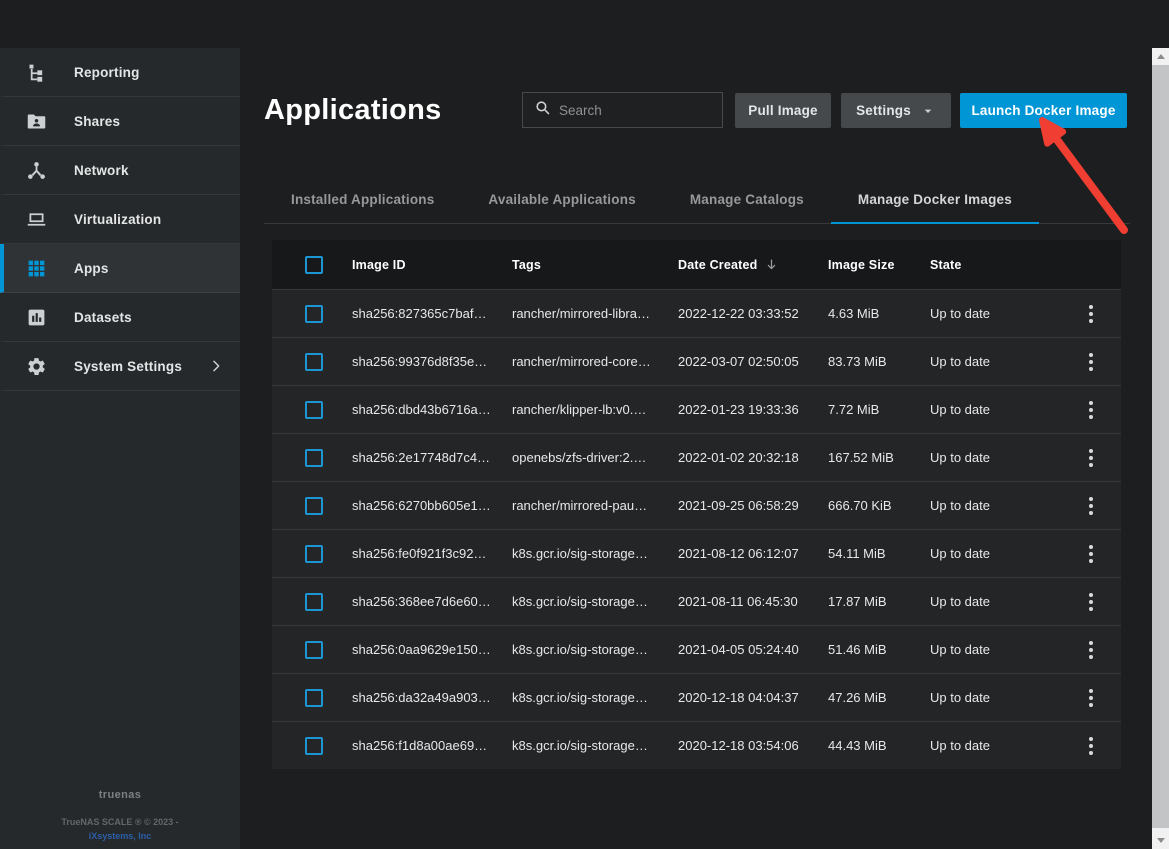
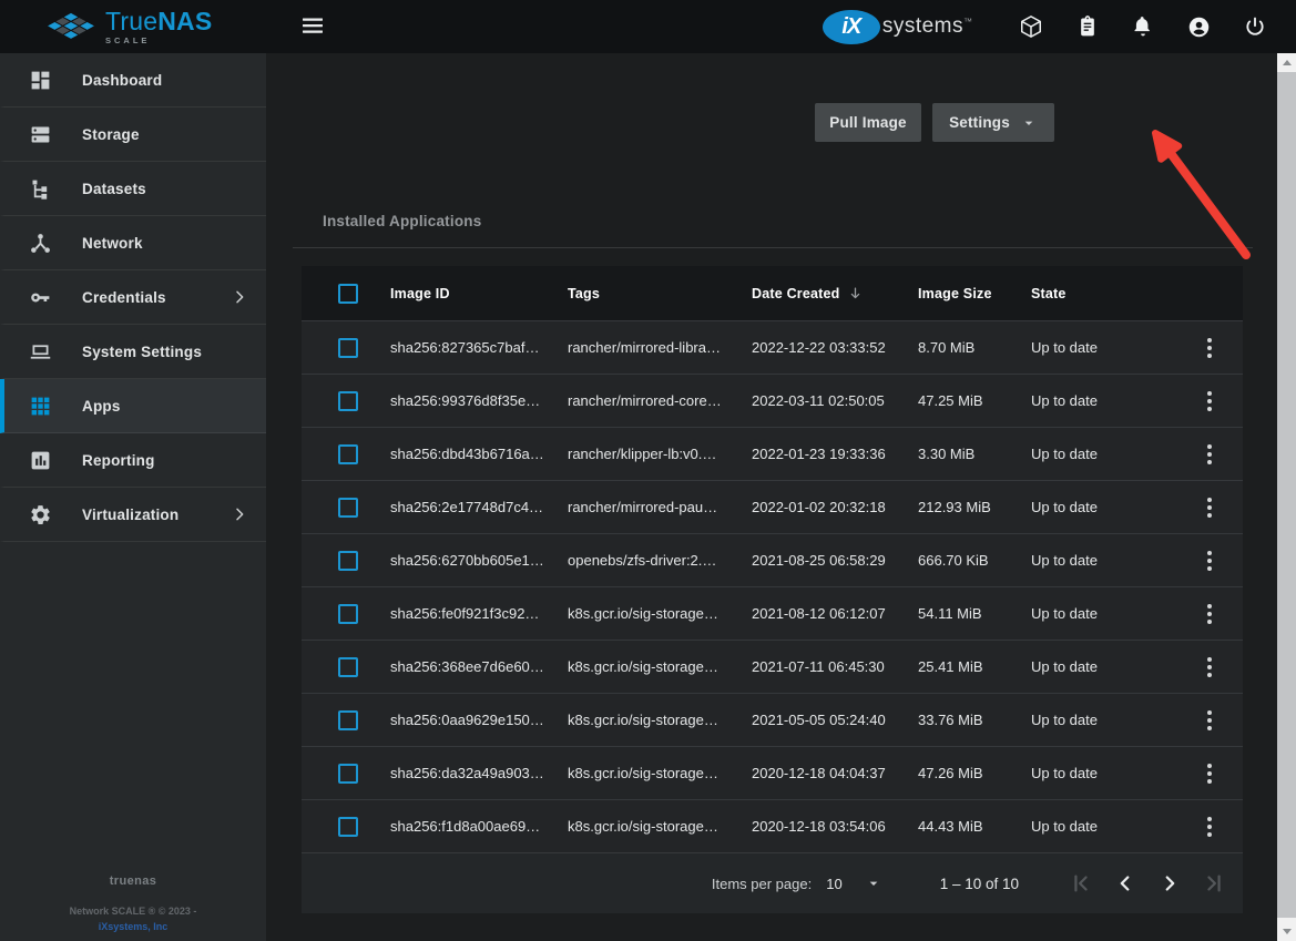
+ TrueNAS
+ SCALE
+ iX
+ systems
+ ™
+ Dashboard
+ Storage
- Reporting
+ Datasets
- Shares
  Network
+ Credentials
- Virtualization
+ System Settings
  Apps
- Datasets
+ Reporting
- System Settings
+ Virtualization
  truenas
- TrueNAS SCALE ® © 2023 -
+ Network SCALE ® © 2023 -
  iXsystems, Inc
- Applications
- Search
  Pull Image
  Settings
- Launch Docker Image
  Installed Applications
- Available Applications
- Manage Catalogs
- Manage Docker Images
  Image ID
  Tags
  Date Created
  Image Size
  State
  sha256:827365c7baf…
  rancher/mirrored-libra…
  2022-12-22 03:33:52
- 4.63 MiB
+ 8.70 MiB
  Up to date
  sha256:99376d8f35e…
  rancher/mirrored-core…
- 2022-03-07 02:50:05
+ 2022-03-11 02:50:05
- 83.73 MiB
+ 47.25 MiB
  Up to date
  sha256:dbd43b6716a…
  rancher/klipper-lb:v0.…
  2022-01-23 19:33:36
- 7.72 MiB
+ 3.30 MiB
  Up to date
  sha256:2e17748d7c4…
- openebs/zfs-driver:2.…
+ rancher/mirrored-pau…
  2022-01-02 20:32:18
- 167.52 MiB
+ 212.93 MiB
  Up to date
  sha256:6270bb605e1…
- rancher/mirrored-pau…
+ openebs/zfs-driver:2.…
- 2021-09-25 06:58:29
+ 2021-08-25 06:58:29
  666.70 KiB
  Up to date
  sha256:fe0f921f3c92…
  k8s.gcr.io/sig-storage…
  2021-08-12 06:12:07
  54.11 MiB
  Up to date
  sha256:368ee7d6e60…
  k8s.gcr.io/sig-storage…
- 2021-08-11 06:45:30
+ 2021-07-11 06:45:30
- 17.87 MiB
+ 25.41 MiB
  Up to date
  sha256:0aa9629e150…
  k8s.gcr.io/sig-storage…
- 2021-04-05 05:24:40
+ 2021-05-05 05:24:40
- 51.46 MiB
+ 33.76 MiB
  Up to date
  sha256:da32a49a903…
  k8s.gcr.io/sig-storage…
  2020-12-18 04:04:37
  47.26 MiB
  Up to date
  sha256:f1d8a00ae69…
  k8s.gcr.io/sig-storage…
  2020-12-18 03:54:06
  44.43 MiB
  Up to date
+ Items per page:
+ 10
+ 1 – 10 of 10
